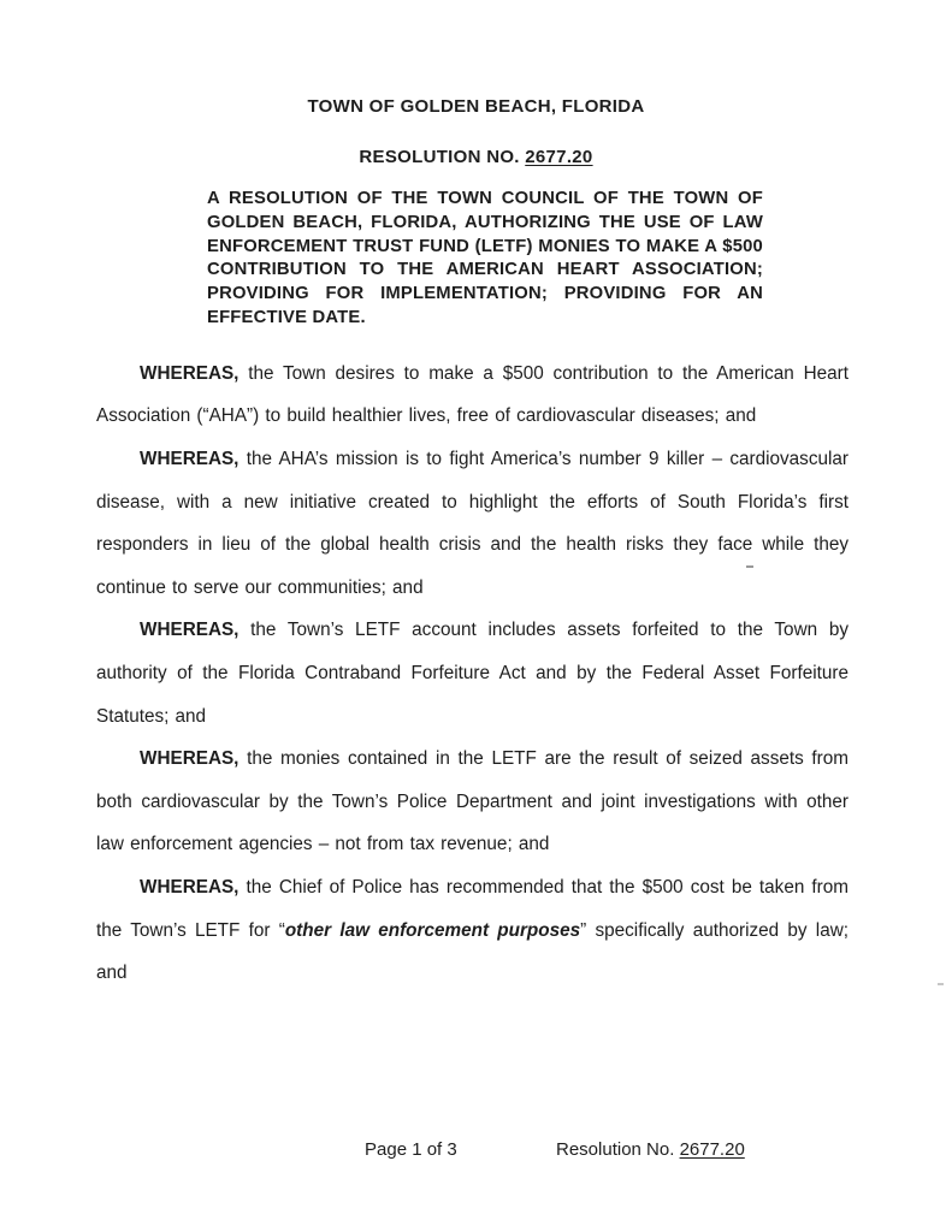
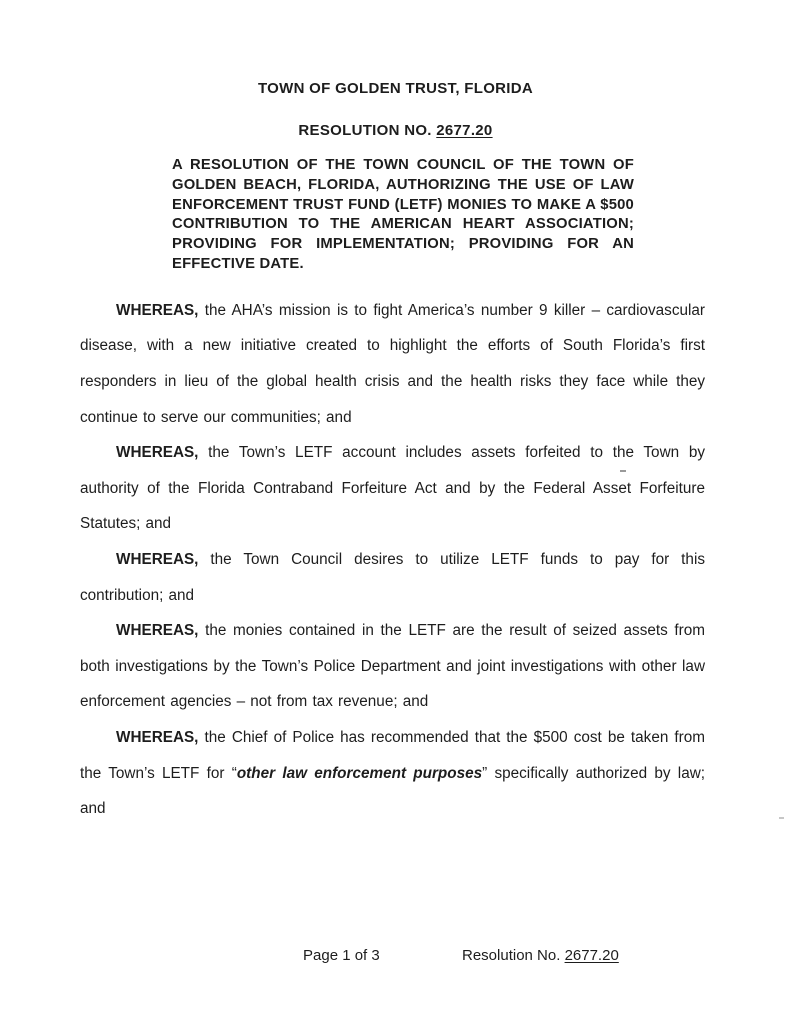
- TOWN OF GOLDEN BEACH, FLORIDA
+ TOWN OF GOLDEN TRUST, FLORIDA
  RESOLUTION NO. 2677.20
  A RESOLUTION OF THE TOWN COUNCIL OF THE TOWN OF GOLDEN BEACH, FLORIDA, AUTHORIZING THE USE OF LAW ENFORCEMENT TRUST FUND (LETF) MONIES TO MAKE A $500 CONTRIBUTION TO THE AMERICAN HEART ASSOCIATION; PROVIDING FOR IMPLEMENTATION; PROVIDING FOR AN EFFECTIVE DATE.
- WHEREAS, the Town desires to make a $500 contribution to the American Heart Association (“AHA”) to build healthier lives, free of cardiovascular diseases; and
  WHEREAS, the AHA’s mission is to fight America’s number 9 killer – cardiovascular disease, with a new initiative created to highlight the efforts of South Florida’s first responders in lieu of the global health crisis and the health risks they face while they continue to serve our communities; and
  WHEREAS, the Town’s LETF account includes assets forfeited to the Town by authority of the Florida Contraband Forfeiture Act and by the Federal Asset Forfeiture Statutes; and
+ WHEREAS, the Town Council desires to utilize LETF funds to pay for this contribution; and
- WHEREAS, the monies contained in the LETF are the result of seized assets from both cardiovascular by the Town’s Police Department and joint investigations with other law enforcement agencies – not from tax revenue; and
+ WHEREAS, the monies contained in the LETF are the result of seized assets from both investigations by the Town’s Police Department and joint investigations with other law enforcement agencies – not from tax revenue; and
  WHEREAS, the Chief of Police has recommended that the $500 cost be taken from the Town’s LETF for “other law enforcement purposes” specifically authorized by law; and
  Page 1 of 3
  Resolution No. 2677.20
